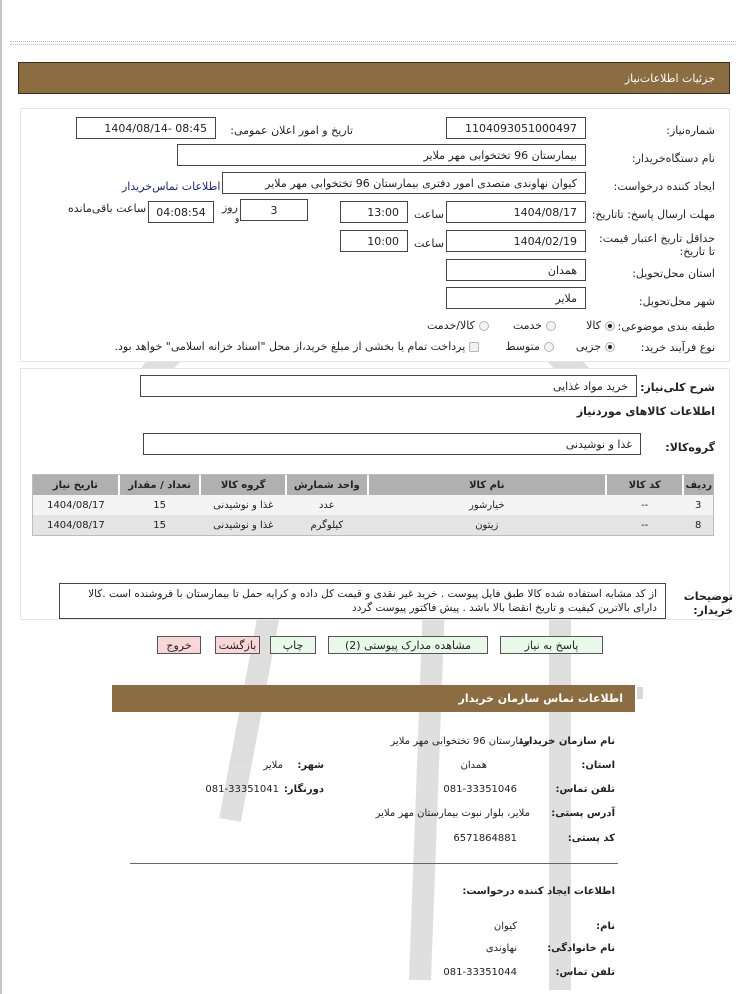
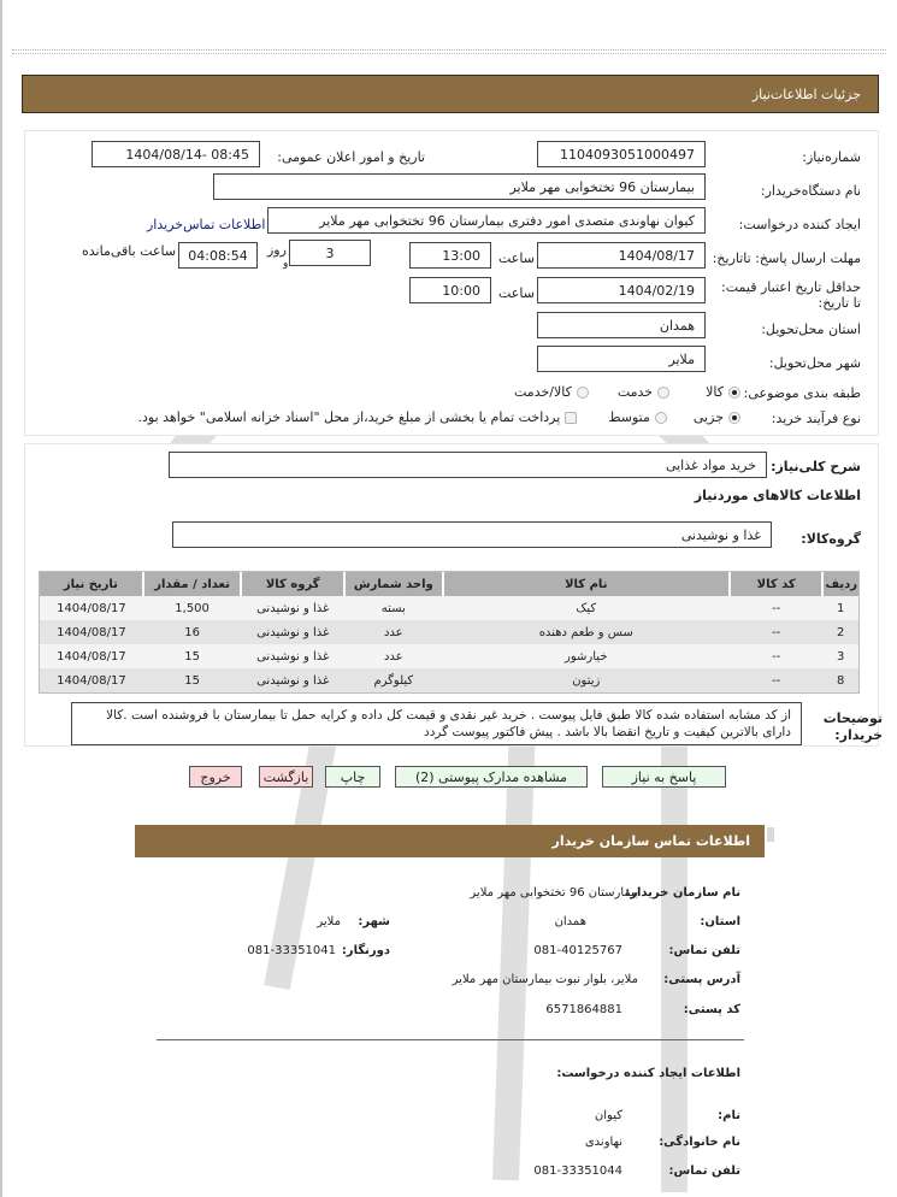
  جزئیات اطلاعات‌نیاز
  شماره‌نیاز:
  1104093051000497
  تاریخ و امور اعلان عمومی:
  1404/08/14- 08:45
  نام دستگاه‌خریدار:
  بیمارستان 96 تختخوابی مهر ملایر
  ایجاد کننده درخواست:
  کیوان نهاوندی متصدی امور دفتری بیمارستان 96 تختخوابی مهر ملایر
  اطلاعات تماس‌خریدار
  مهلت ارسال پاسخ: تاتاریخ:
  1404/08/17
  ساعت
  13:00
  3
  روز
  و
  04:08:54
  ساعت باقی‌مانده
  حداقل تاریخ اعتبار قیمت: تا تاریخ:
  1404/02/19
  ساعت
  10:00
  استان محل‌تحویل:
  همدان
  شهر محل‌تحویل:
  ملایر
  طبقه بندی موضوعی:
  کالا
  خدمت
  کالا/خدمت
  نوع فرآیند خرید:
  جزیی
  متوسط
  پرداخت تمام یا بخشی از مبلغ خرید،از محل "اسناد خزانه اسلامی" خواهد بود.
  شرح کلی‌نیاز:
  خرید مواد غذایی
  اطلاعات کالاهای موردنیاز
  گروه‌کالا:
  غذا و نوشیدنی
  ردیف	کد کالا	نام کالا	واحد شمارش	گروه کالا	تعداد / مقدار	تاریخ نیاز
+ 1	--	کیک	بسته	غذا و نوشیدنی	1,500	1404/08/17
+ 2	--	سس و طعم دهنده	عدد	غذا و نوشیدنی	16	1404/08/17
  3	--	خیارشور	عدد	غذا و نوشیدنی	15	1404/08/17
  8	--	زیتون	کیلوگرم	غذا و نوشیدنی	15	1404/08/17
  توضیحات خریدار:
  از کد مشابه استفاده شده کالا طبق فایل پیوست . خرید غیر نقدی و قیمت کل داده و کرایه حمل تا بیمارستان با فروشنده است .کالا دارای بالاترین کیفیت و تاریخ انقضا بالا باشد . پیش فاکتور پیوست گردد
  پاسخ به نیاز
  مشاهده مدارک پیوستی (2)
  چاپ
  بازگشت
  خروج
  اطلاعات تماس سازمان خریدار
  نام سازمان خریدار:
  بیمارستان 96 تختخوابی مهر ملایر
  استان:
  همدان
  شهر:
  ملایر
  تلفن تماس:
- 081-33351046
+ 081-40125767
  دورنگار:
  081-33351041
  آدرس پستی:
  ملایر، بلوار نبوت بیمارستان مهر ملایر
  کد پستی:
  6571864881
  اطلاعات ایجاد کننده درخواست:
  نام:
  کیوان
  نام خانوادگی:
  نهاوندی
  تلفن تماس:
  081-33351044
